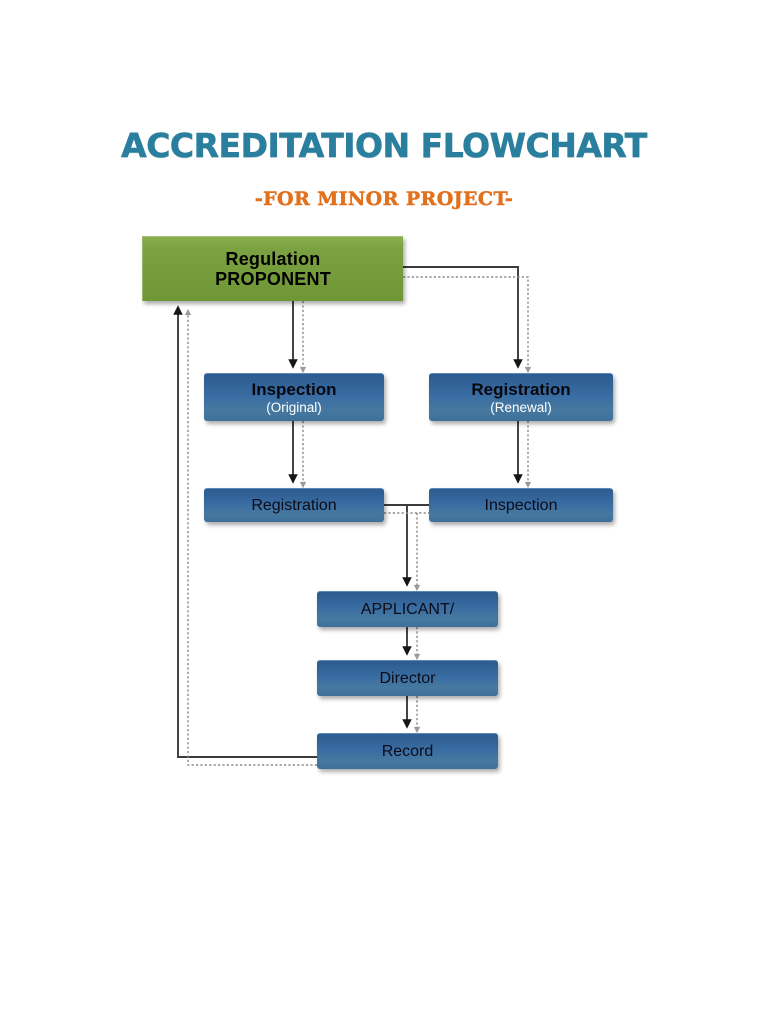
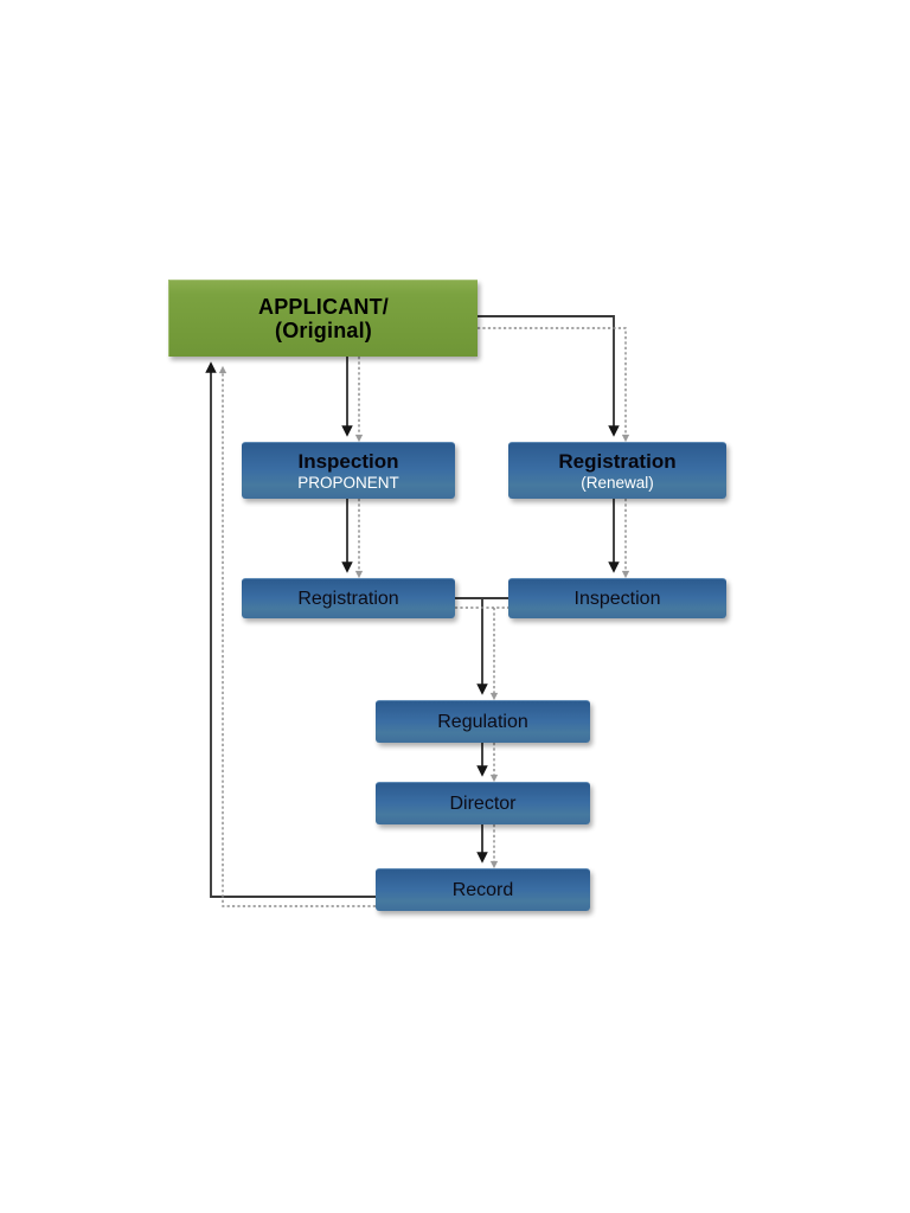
- ACCREDITATION FLOWCHART
- -FOR MINOR PROJECT-
- Regulation
+ APPLICANT/
- PROPONENT
+ (Original)
  Inspection
- (Original)
+ PROPONENT
  Registration
  (Renewal)
  Registration
  Inspection
- APPLICANT/
+ Regulation
  Director
  Record
